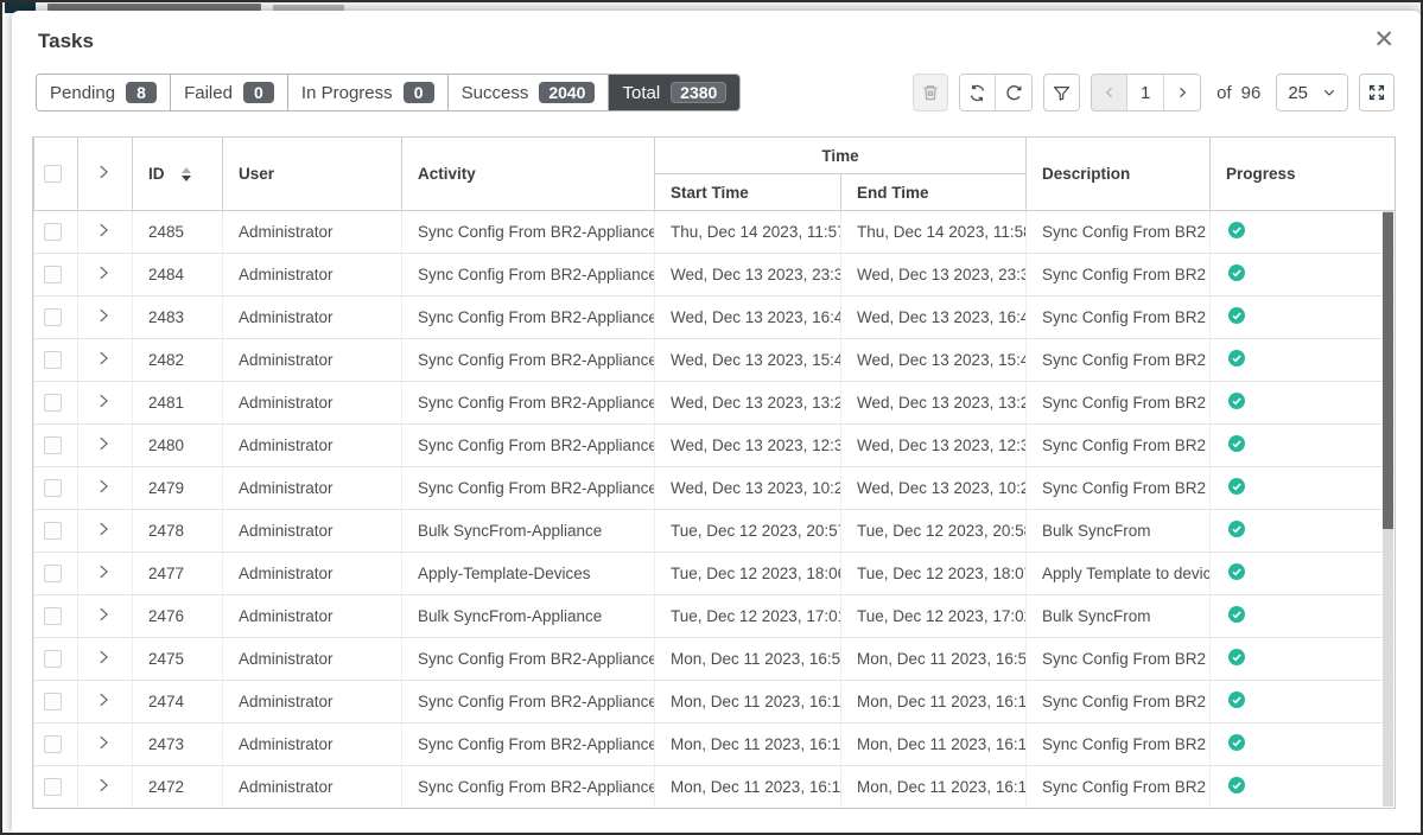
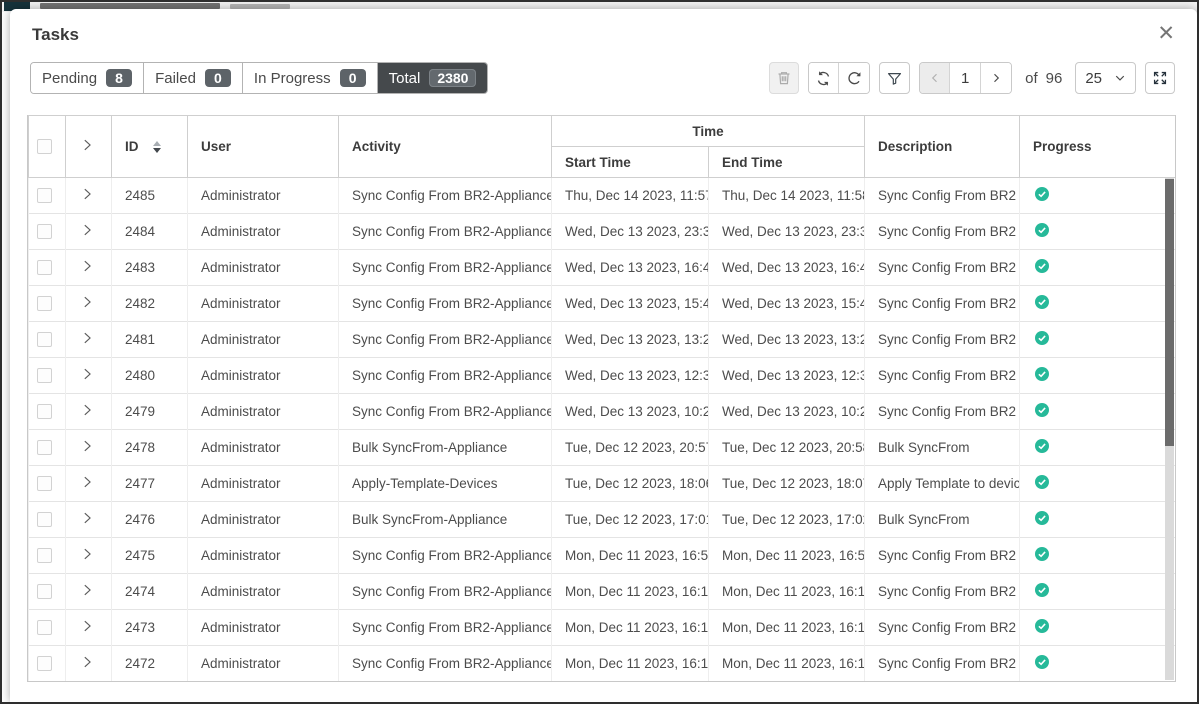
  Tasks
  ✕
  Pending
  8
  Failed
  0
  In Progress
  0
- Success
- 2040
  Total
  2380
  1
  of
  96
  25
  		ID	User	Activity	Time	Description	Progress
  Start Time	End Time
  		2485	Administrator	Sync Config From BR2-Appliance	Thu, Dec 14 2023, 11:5	Thu, Dec 14 2023, 11:5	Sync Config From BR2
  		2484	Administrator	Sync Config From BR2-Appliance	Wed, Dec 13 2023, 23:3	Wed, Dec 13 2023, 23:3	Sync Config From BR2
  		2483	Administrator	Sync Config From BR2-Appliance	Wed, Dec 13 2023, 16:4	Wed, Dec 13 2023, 16:4	Sync Config From BR2
  		2482	Administrator	Sync Config From BR2-Appliance	Wed, Dec 13 2023, 15:4	Wed, Dec 13 2023, 15:4	Sync Config From BR2
  		2481	Administrator	Sync Config From BR2-Appliance	Wed, Dec 13 2023, 13:2	Wed, Dec 13 2023, 13:2	Sync Config From BR2
  		2480	Administrator	Sync Config From BR2-Appliance	Wed, Dec 13 2023, 12:3	Wed, Dec 13 2023, 12:3	Sync Config From BR2
  		2479	Administrator	Sync Config From BR2-Appliance	Wed, Dec 13 2023, 10:2	Wed, Dec 13 2023, 10:2	Sync Config From BR2
  		2478	Administrator	Bulk SyncFrom-Appliance	Tue, Dec 12 2023, 20:5	Tue, Dec 12 2023, 20:5	Bulk SyncFrom
  		2477	Administrator	Apply-Template-Devices	Tue, Dec 12 2023, 18:0	Tue, Dec 12 2023, 18:0	Apply Template to devic
  		2476	Administrator	Bulk SyncFrom-Appliance	Tue, Dec 12 2023, 17:0	Tue, Dec 12 2023, 17:0	Bulk SyncFrom
  		2475	Administrator	Sync Config From BR2-Appliance	Mon, Dec 11 2023, 16:5	Mon, Dec 11 2023, 16:5	Sync Config From BR2
  		2474	Administrator	Sync Config From BR2-Appliance	Mon, Dec 11 2023, 16:1	Mon, Dec 11 2023, 16:1	Sync Config From BR2
  		2473	Administrator	Sync Config From BR2-Appliance	Mon, Dec 11 2023, 16:1	Mon, Dec 11 2023, 16:1	Sync Config From BR2
  		2472	Administrator	Sync Config From BR2-Appliance	Mon, Dec 11 2023, 16:1	Mon, Dec 11 2023, 16:1	Sync Config From BR2
